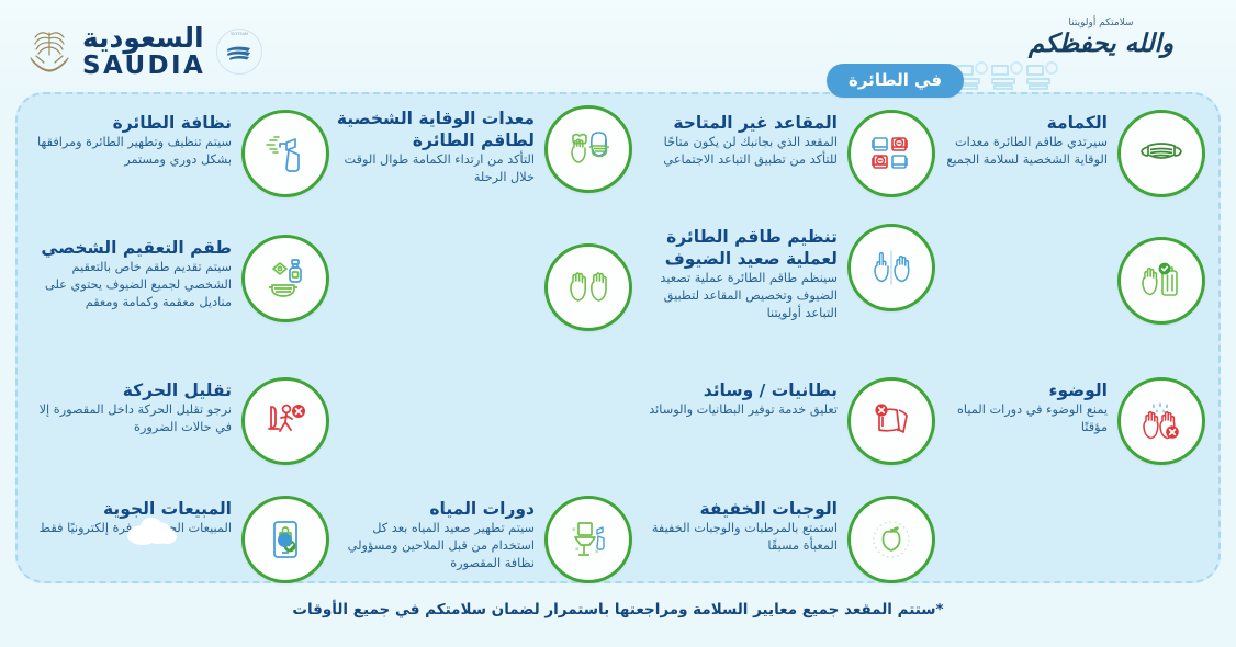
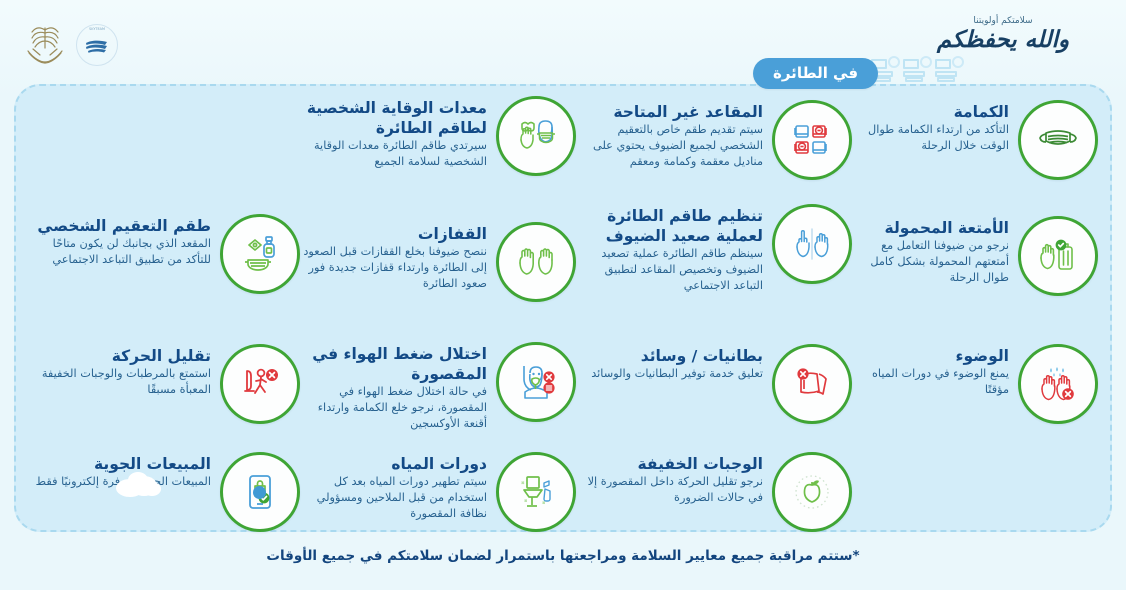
- السعودية
- SAUDIA
  سلامتكم أولويتنا
  والله يحفظكم
  في الطائرة
- نظافة الطائرة
- سيتم تنظيف وتطهير الطائرة ومرافقها بشكل دوري ومستمر
  طقم التعقيم الشخصي
- سيتم تقديم طقم خاص بالتعقيم الشخصي لجميع الضيوف يحتوي على مناديل معقمة وكمامة ومعقم
+ المقعد الذي بجانبك لن يكون متاحًا للتأكد من تطبيق التباعد الاجتماعي
  تقليل الحركة
- نرجو تقليل الحركة داخل المقصورة إلا في حالات الضرورة
+ استمتع بالمرطبات والوجبات الخفيفة المعبأة مسبقًا
  المبيعات الجوية
  المبيعات الجفرة إلكترونيًا فقط
  معدات الوقاية الشخصية لطاقم الطائرة
- التأكد من ارتداء الكمامة طوال الوقت خلال الرحلة
+ سيرتدي طاقم الطائرة معدات الوقاية الشخصية لسلامة الجميع
+ القفازات
+ ننصح ضيوفنا بخلع القفازات قبل الصعود إلى الطائرة وارتداء قفازات جديدة فور صعود الطائرة
+ اختلال ضغط الهواء في المقصورة
+ في حالة اختلال ضغط الهواء في المقصورة، نرجو خلع الكمامة وارتداء أقنعة الأوكسجين
  دورات المياه
- سيتم تطهير صعيد المياه بعد كل استخدام من قبل الملاحين ومسؤولي نظافة المقصورة
+ سيتم تطهير دورات المياه بعد كل استخدام من قبل الملاحين ومسؤولي نظافة المقصورة
  المقاعد غير المتاحة
- المقعد الذي بجانبك لن يكون متاحًا للتأكد من تطبيق التباعد الاجتماعي
+ سيتم تقديم طقم خاص بالتعقيم الشخصي لجميع الضيوف يحتوي على مناديل معقمة وكمامة ومعقم
  تنظيم طاقم الطائرة لعملية صعيد الضيوف
- سينظم طاقم الطائرة عملية تصعيد الضيوف وتخصيص المقاعد لتطبيق التباعد أولويتنا
+ سينظم طاقم الطائرة عملية تصعيد الضيوف وتخصيص المقاعد لتطبيق التباعد الاجتماعي
  بطانيات / وسائد
  تعليق خدمة توفير البطانيات والوسائد
  الوجبات الخفيفة
- استمتع بالمرطبات والوجبات الخفيفة المعبأة مسبقًا
+ نرجو تقليل الحركة داخل المقصورة إلا في حالات الضرورة
  الكمامة
- سيرتدي طاقم الطائرة معدات الوقاية الشخصية لسلامة الجميع
+ التأكد من ارتداء الكمامة طوال الوقت خلال الرحلة
+ الأمتعة المحمولة
+ نرجو من ضيوفنا التعامل مع أمتعتهم المحمولة بشكل كامل طوال الرحلة
  الوضوء
  يمنع الوضوء في دورات المياه مؤقتًا
- *ستتم المقعد جميع معايير السلامة ومراجعتها باستمرار لضمان سلامتكم في جميع الأوقات
+ *ستتم مراقبة جميع معايير السلامة ومراجعتها باستمرار لضمان سلامتكم في جميع الأوقات
